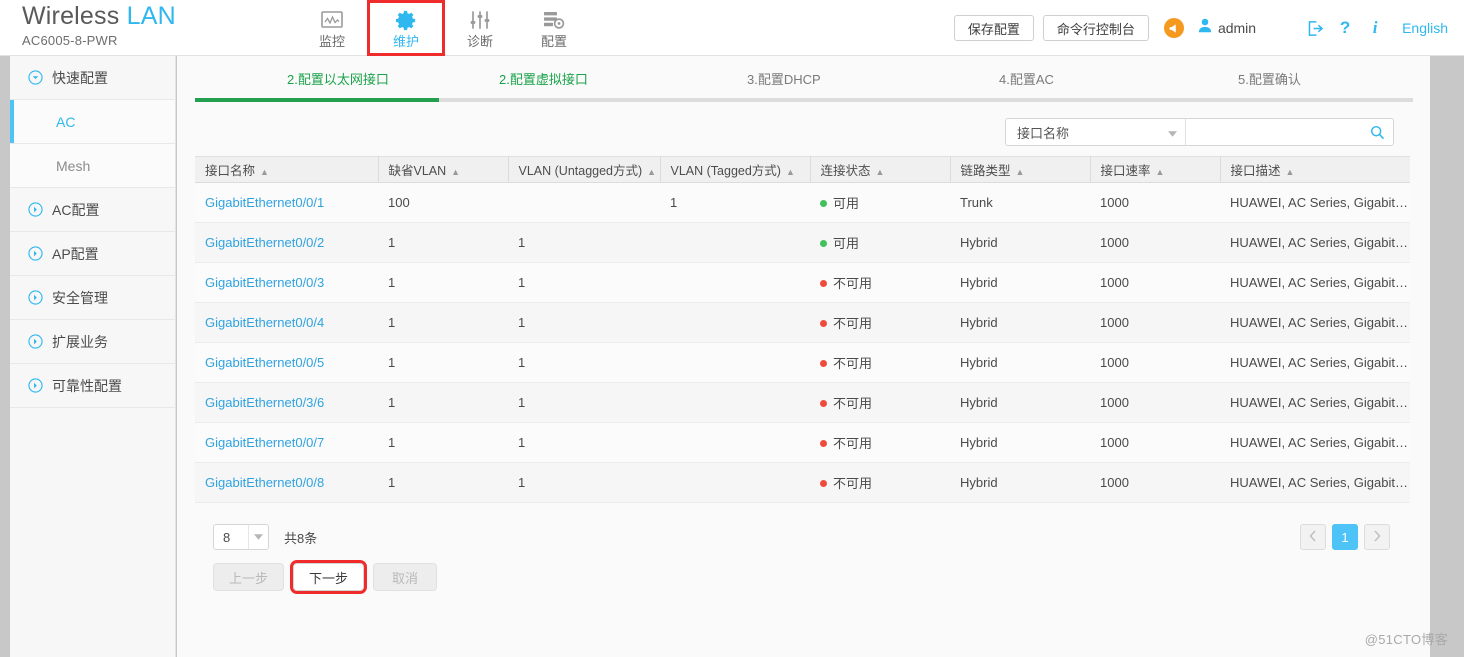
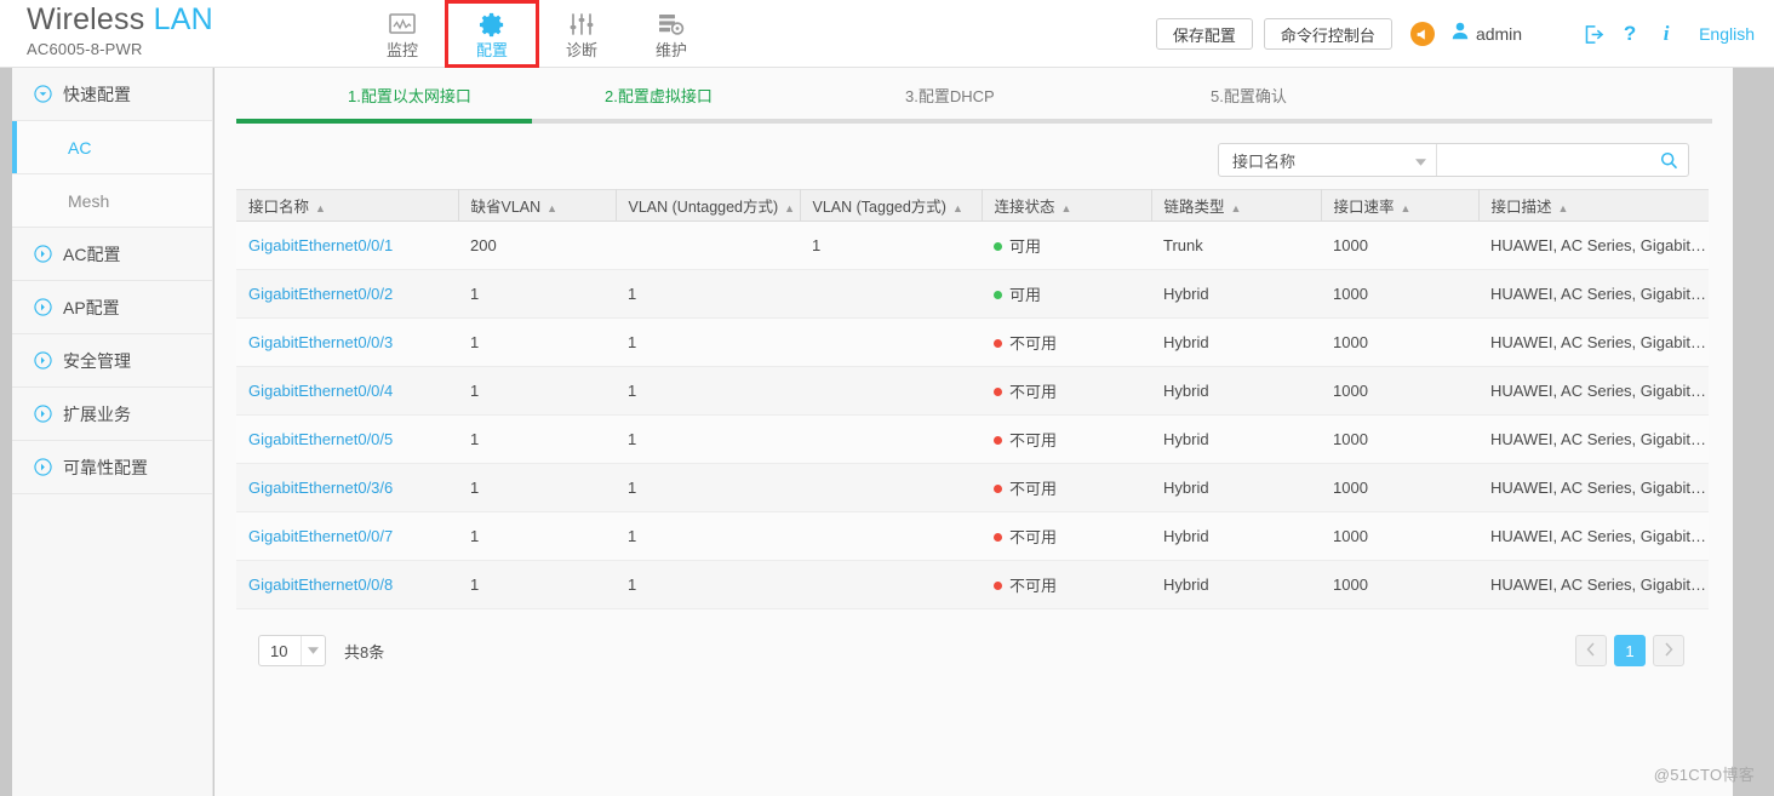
  Wireless LAN
  AC6005-8-PWR
  监控
- 维护
+ 配置
  诊断
- 配置
+ 维护
  保存配置
  命令行控制台
  admin
  ?
  i
  English
  快速配置
  AC
  Mesh
  AC配置
  AP配置
  安全管理
  扩展业务
  可靠性配置
- 2.配置以太网接口
+ 1.配置以太网接口
  2.配置虚拟接口
  3.配置DHCP
- 4.配置AC
  5.配置确认
  接口名称
  接口名称 ▲	缺省VLAN ▲	VLAN (Untagged方式) ▲	VLAN (Tagged方式) ▲	连接状态 ▲	链路类型 ▲	接口速率 ▲	接口描述 ▲
- GigabitEthernet0/0/1	100		1	可用	Trunk	1000	HUAWEI, AC Series, GigabitEt
+ GigabitEthernet0/0/1	200		1	可用	Trunk	1000	HUAWEI, AC Series, GigabitEt
  GigabitEthernet0/0/2	1	1		可用	Hybrid	1000	HUAWEI, AC Series, GigabitEt
  GigabitEthernet0/0/3	1	1		不可用	Hybrid	1000	HUAWEI, AC Series, GigabitEt
  GigabitEthernet0/0/4	1	1		不可用	Hybrid	1000	HUAWEI, AC Series, GigabitEt
  GigabitEthernet0/0/5	1	1		不可用	Hybrid	1000	HUAWEI, AC Series, GigabitEt
  GigabitEthernet0/3/6	1	1		不可用	Hybrid	1000	HUAWEI, AC Series, GigabitEt
  GigabitEthernet0/0/7	1	1		不可用	Hybrid	1000	HUAWEI, AC Series, GigabitEt
  GigabitEthernet0/0/8	1	1		不可用	Hybrid	1000	HUAWEI, AC Series, GigabitEt
- 8
+ 10
  共8条
  1
- 上一步
- 下一步
- 取消
  @51CTO博客
